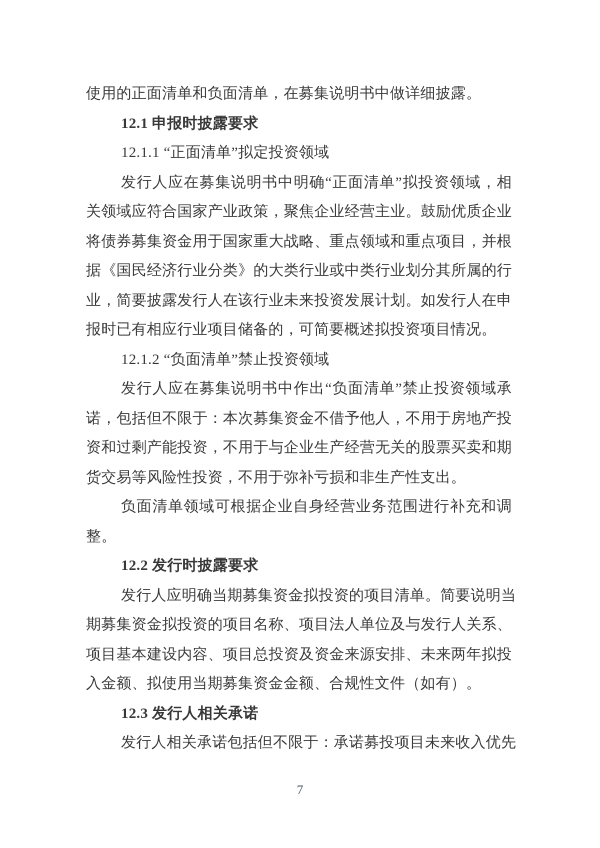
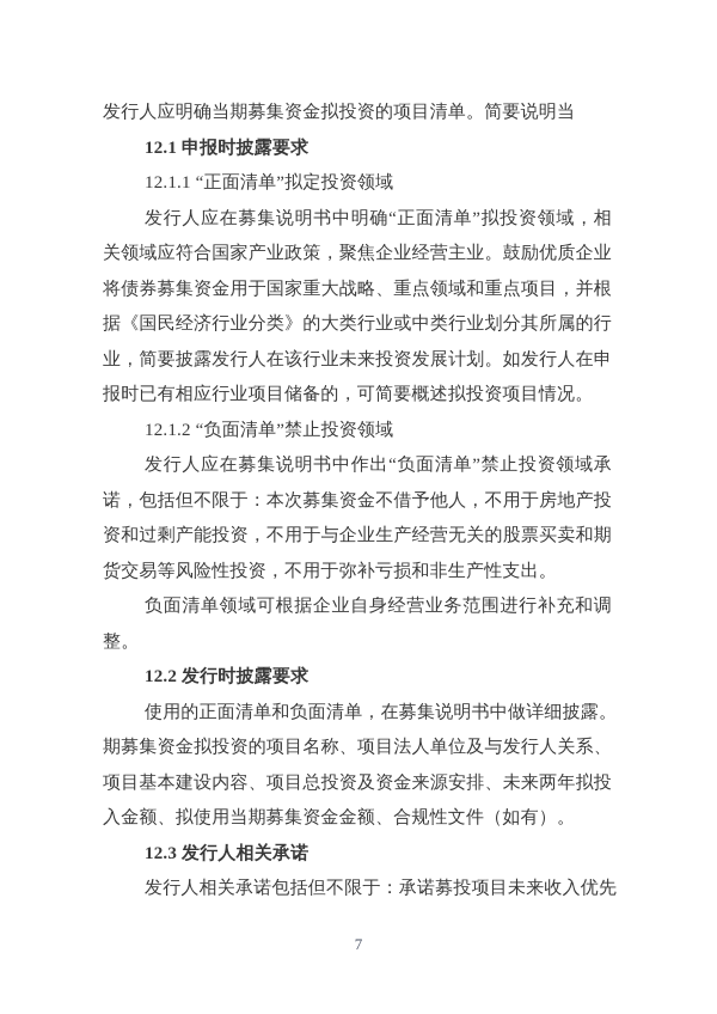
- 使用的正面清单和负面清单，在募集说明书中做详细披露。
+ 发行人应明确当期募集资金拟投资的项目清单。简要说明当
  12.1 申报时披露要求
  12.1.1 “正面清单”拟定投资领域
  发行人应在募集说明书中明确“正面清单”拟投资领域，相
  关领域应符合国家产业政策，聚焦企业经营主业。鼓励优质企业
  将债券募集资金用于国家重大战略、重点领域和重点项目，并根
  据《国民经济行业分类》的大类行业或中类行业划分其所属的行
  业，简要披露发行人在该行业未来投资发展计划。如发行人在申
  报时已有相应行业项目储备的，可简要概述拟投资项目情况。
  12.1.2 “负面清单”禁止投资领域
  发行人应在募集说明书中作出“负面清单”禁止投资领域承
  诺，包括但不限于：本次募集资金不借予他人，不用于房地产投
  资和过剩产能投资，不用于与企业生产经营无关的股票买卖和期
  货交易等风险性投资，不用于弥补亏损和非生产性支出。
  负面清单领域可根据企业自身经营业务范围进行补充和调
  整。
  12.2 发行时披露要求
- 发行人应明确当期募集资金拟投资的项目清单。简要说明当
+ 使用的正面清单和负面清单，在募集说明书中做详细披露。
  期募集资金拟投资的项目名称、项目法人单位及与发行人关系、
  项目基本建设内容、项目总投资及资金来源安排、未来两年拟投
  入金额、拟使用当期募集资金金额、合规性文件（如有）。
  12.3 发行人相关承诺
  发行人相关承诺包括但不限于：承诺募投项目未来收入优先
  7
